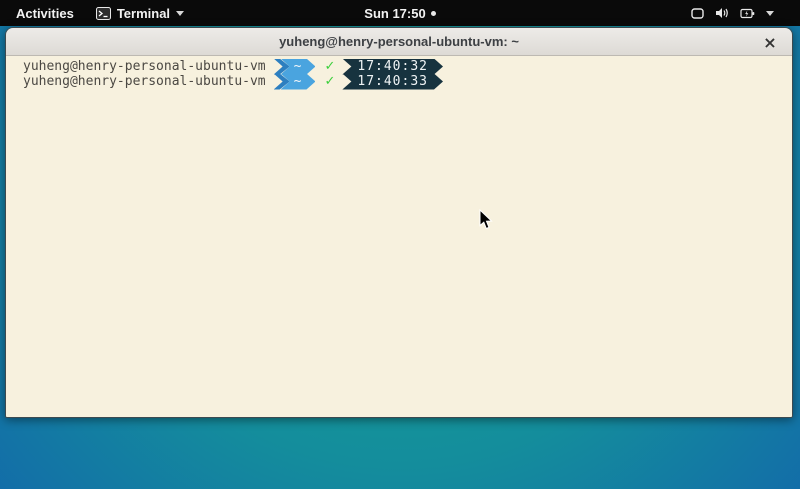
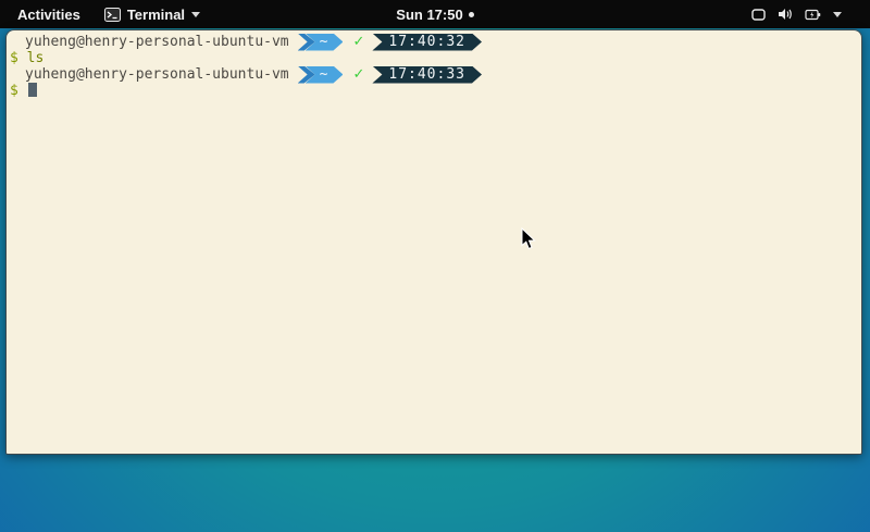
  Activities
  Terminal
  Sun 17:50
- yuheng@henry-personal-ubuntu-vm: ~
- ×
  yuheng@henry-personal-ubuntu-vm
  ~
  ✓
  17:40:32
+ $ ls
  yuheng@henry-personal-ubuntu-vm
  ~
  ✓
  17:40:33
+ $
